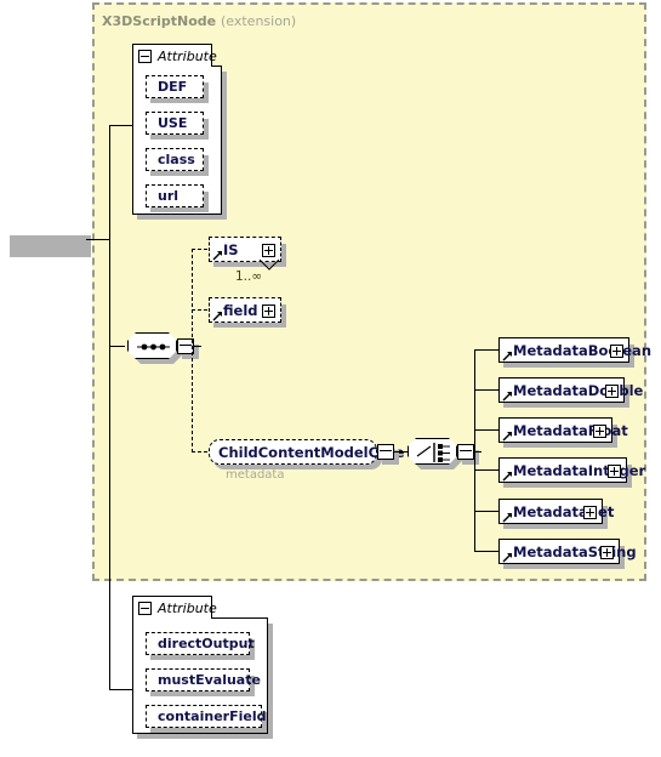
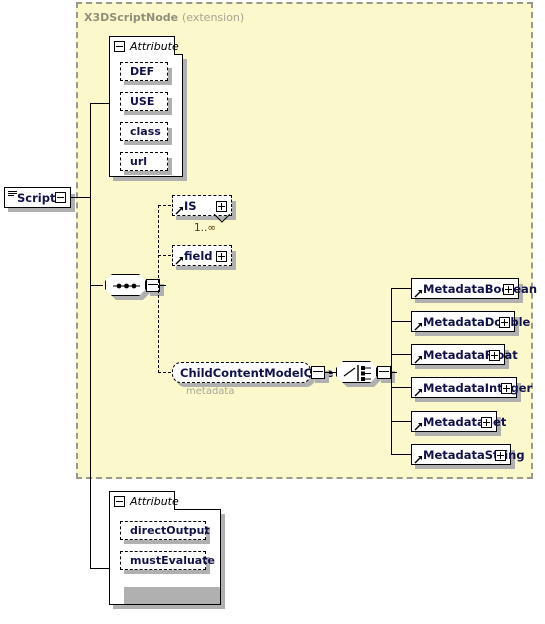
  X3DScriptNode (extension)
+ Script
  Attribute
  DEF
  USE
  class
  url
  IS
  1..∞
  field
  ChildContentModelC
  metadata
  MetadataBoean
  MetadataDble
  Metadataoat
  MetadataIntger
  Metadatet
  MetadataSing
  Attribute
  directOutput
  mustEvaluate
- containerField
